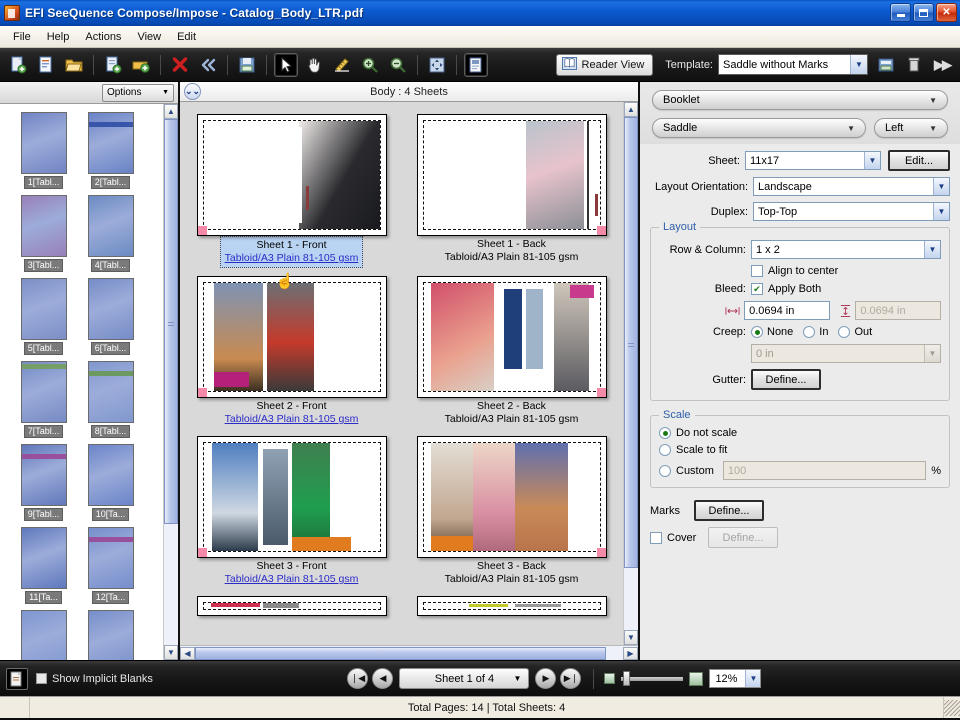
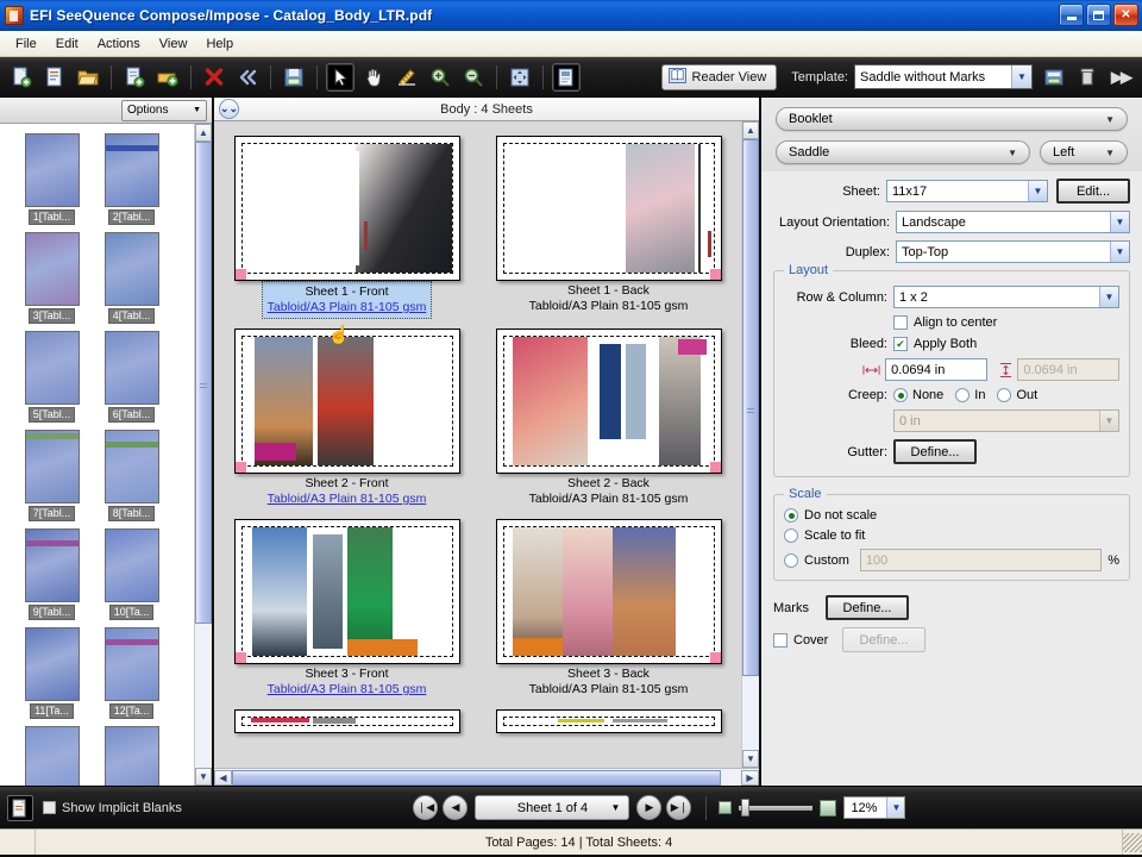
  EFI SeeQuence Compose/Impose - Catalog_Body_LTR.pdf
  ✕
  File
- Help
+ Edit
  Actions
  View
- Edit
+ Help
  Reader View
  Template:
  Saddle without Marks
  ▼
  ▶▶
  Options
  1[Tabl...
  2[Tabl...
  3[Tabl...
  4[Tabl...
  5[Tabl...
  6[Tabl...
  7[Tabl...
  8[Tabl...
  9[Tabl...
  10[Ta...
  11[Ta...
  12[Ta...
  ▲
  ▼
  ⌄⌄
  Body : 4 Sheets
  Sheet 1 - Front
  Tabloid/A3 Plain 81-105 gsm
  Sheet 1 - Back
  Tabloid/A3 Plain 81-105 gsm
  ☝
  Sheet 2 - Front
  Tabloid/A3 Plain 81-105 gsm
  Sheet 2 - Back
  Tabloid/A3 Plain 81-105 gsm
  Sheet 3 - Front
  Tabloid/A3 Plain 81-105 gsm
  Sheet 3 - Back
  Tabloid/A3 Plain 81-105 gsm
  ▲
  ▼
  ◀
  ▶
  Booklet
  ▼
  Saddle
  ▼
  Left
  ▼
  Sheet:
  11x17
  ▼
  Edit...
  Layout Orientation:
  Landscape
  ▼
  Duplex:
  Top-Top
  ▼
  Layout
  Row & Column:
  1 x 2
  ▼
  Align to center
  Bleed:
  ✔
  Apply Both
  0.0694 in
  0.0694 in
  Creep:
  None
  In
  Out
  0 in
  ▼
  Gutter:
  Define...
  Scale
  Do not scale
  Scale to fit
  Custom
  100
  %
  Marks
  Define...
  Cover
  Define...
  Show Implicit Blanks
  ❘◀
  ◀
  Sheet 1 of 4
  ▼
  ▶
  ▶❘
  12%
  ▼
  Total Pages: 14 | Total Sheets: 4
